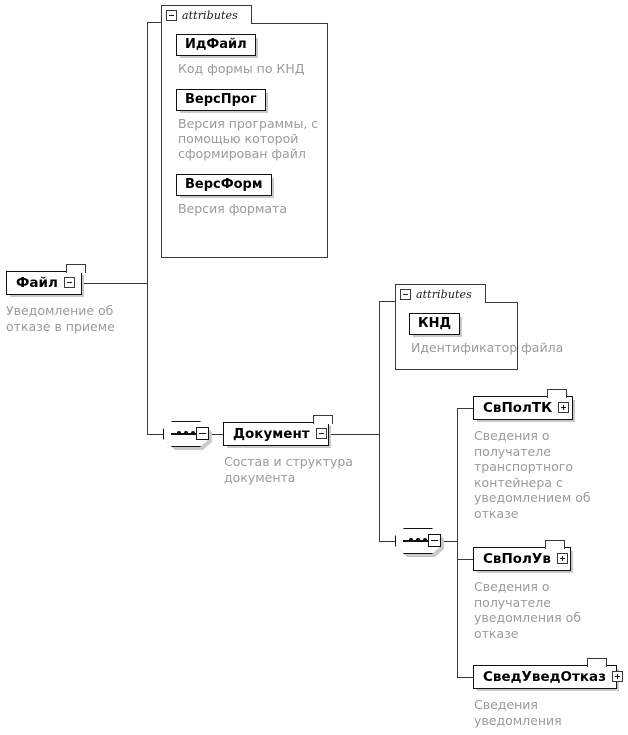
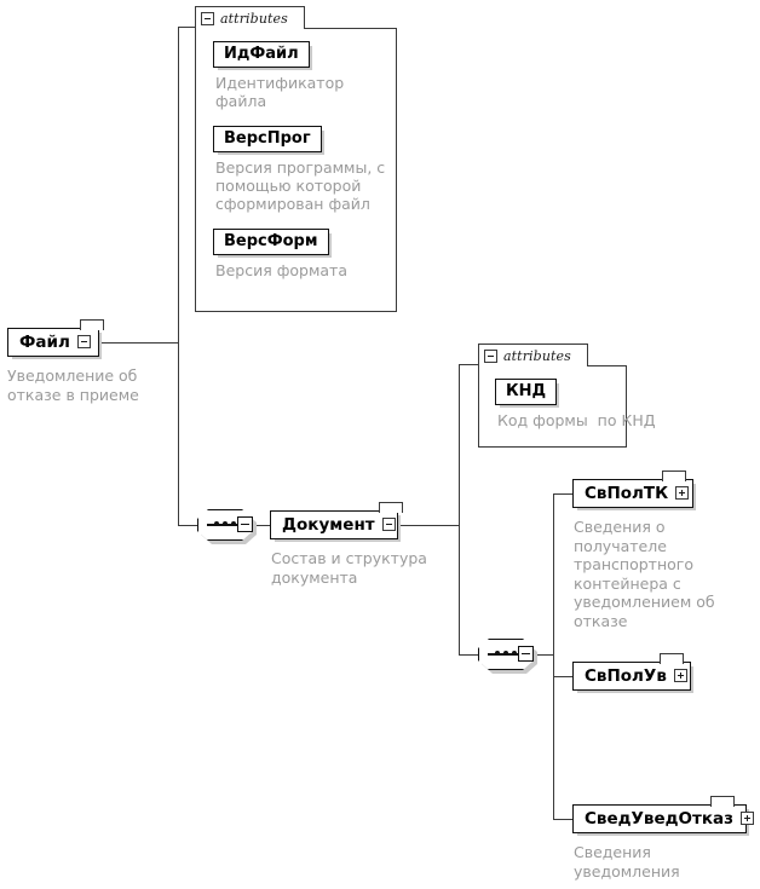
  attributes
  ИдФайл
- Код формы по КНД
+ Идентификатор файла
  ВерсПрог
  Версия программы, с помощью которой сформирован файл
  ВерсФорм
  Версия формата
  Файл
  Уведомление об отказе в приеме
  Документ
  Состав и структура документа
  attributes
  КНД
- Идентификатор файла
+ Код формы по КНД
  СвПолТК
  Сведения о получателе транспортного контейнера с уведомлением об отказе
  СвПолУв
- Сведения о получателе уведомления об отказе
  СведУведОтказ
  Сведения уведомления
